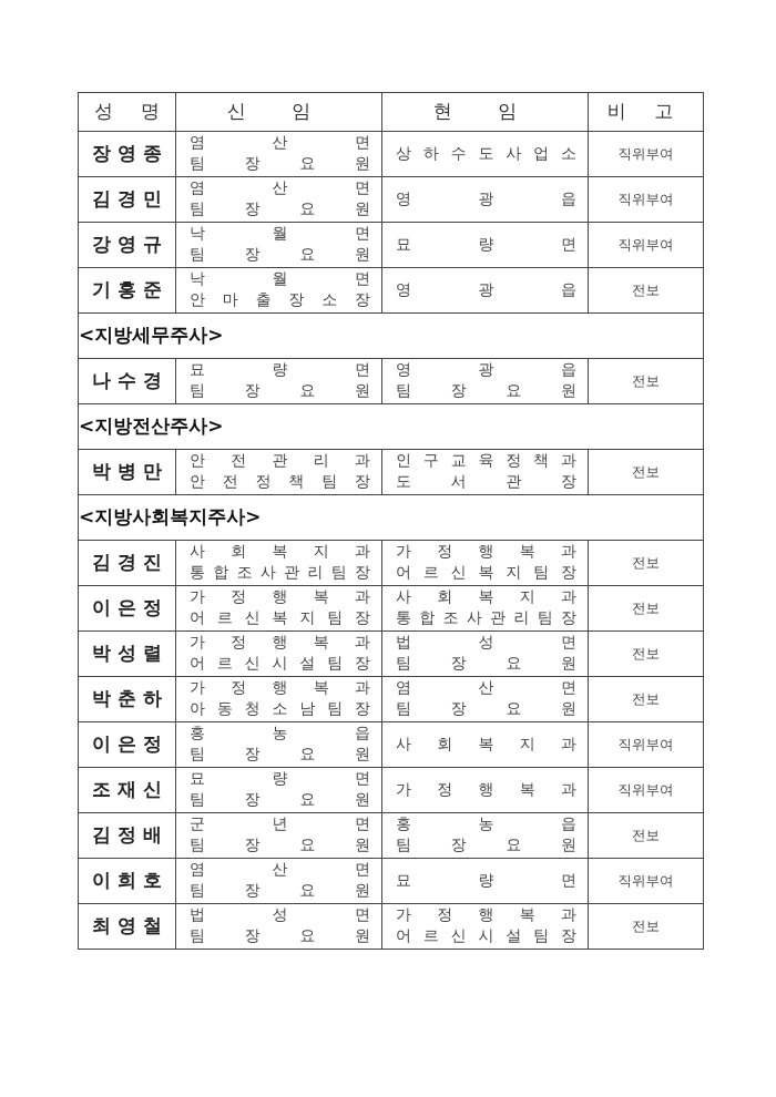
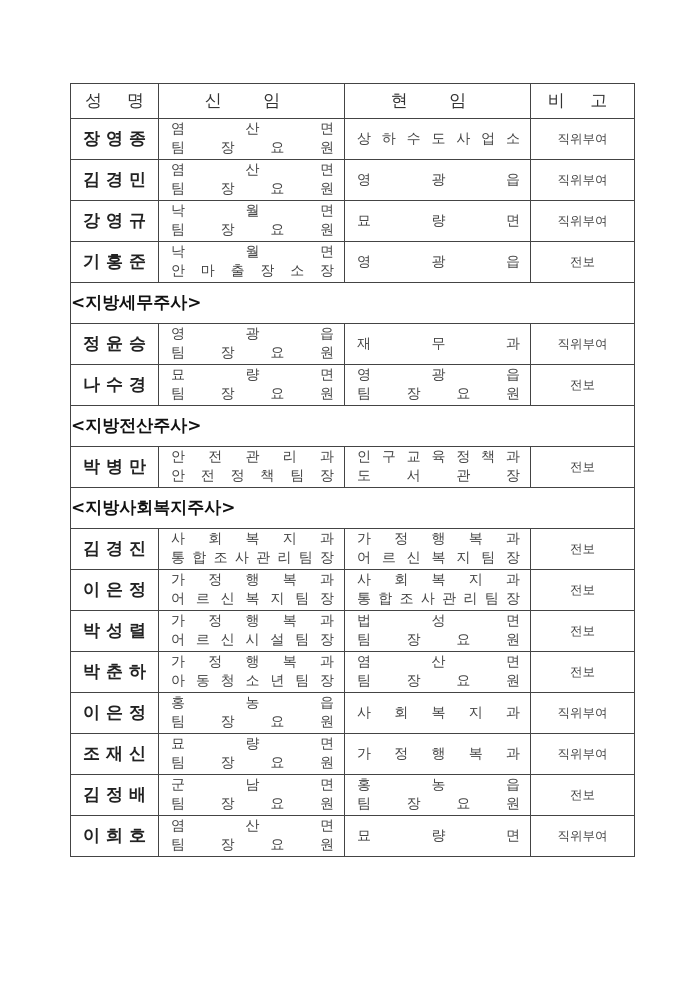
  성 명	신 임	현 임	비 고
  장 영 종	염 산 면팀 장 요 원	상 하 수 도 사 업 소	직위부여
  김 경 민	염 산 면팀 장 요 원	영 광 읍	직위부여
  강 영 규	낙 월 면팀 장 요 원	묘 량 면	직위부여
  기 홍 준	낙 월 면안 마 출 장 소 장	영 광 읍	전보
  <지방세무주사>
+ 정 윤 승	영 광 읍팀 장 요 원	재 무 과	직위부여
  나 수 경	묘 량 면팀 장 요 원	영 광 읍팀 장 요 원	전보
  <지방전산주사>
  박 병 만	안 전 관 리 과안 전 정 책 팀 장	인 구 교 육 정 책 과도 서 관 장	전보
  <지방사회복지주사>
  김 경 진	사 회 복 지 과통 합 조 사 관 리 팀 장	가 정 행 복 과어 르 신 복 지 팀 장	전보
  이 은 정	가 정 행 복 과어 르 신 복 지 팀 장	사 회 복 지 과통 합 조 사 관 리 팀 장	전보
  박 성 렬	가 정 행 복 과어 르 신 시 설 팀 장	법 성 면팀 장 요 원	전보
- 박 춘 하	가 정 행 복 과아 동 청 소 남 팀 장	염 산 면팀 장 요 원	전보
+ 박 춘 하	가 정 행 복 과아 동 청 소 년 팀 장	염 산 면팀 장 요 원	전보
  이 은 정	홍 농 읍팀 장 요 원	사 회 복 지 과	직위부여
  조 재 신	묘 량 면팀 장 요 원	가 정 행 복 과	직위부여
- 김 정 배	군 년 면팀 장 요 원	홍 농 읍팀 장 요 원	전보
+ 김 정 배	군 남 면팀 장 요 원	홍 농 읍팀 장 요 원	전보
  이 희 호	염 산 면팀 장 요 원	묘 량 면	직위부여
- 최 영 철	법 성 면팀 장 요 원	가 정 행 복 과어 르 신 시 설 팀 장	전보
